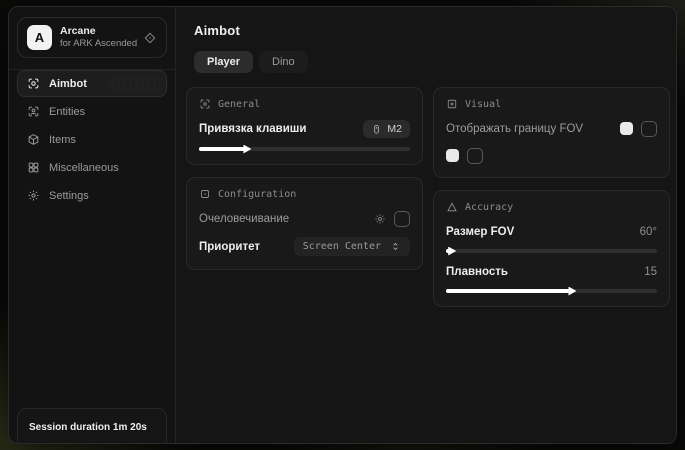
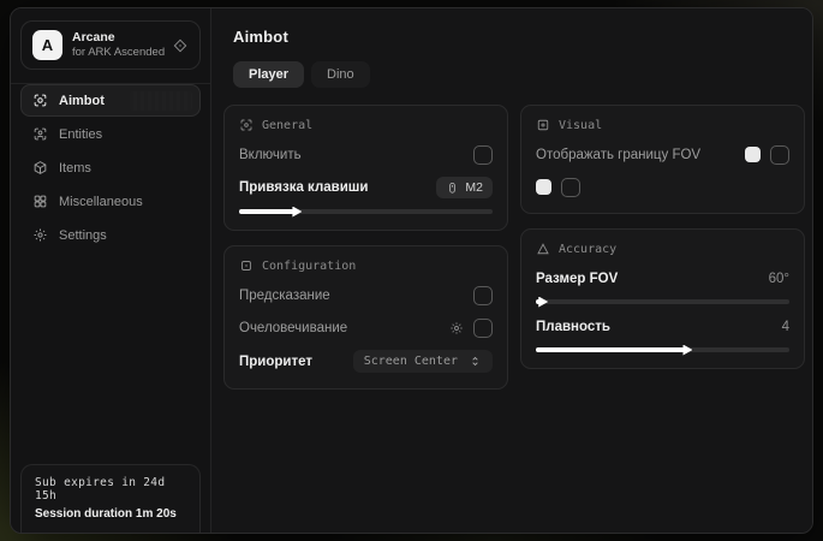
  A
  Arcane
  for ARK Ascended
  Aimbot
  Entities
  Items
  Miscellaneous
  Settings
+ Sub expires in 24d 15h
  Session duration 1m 20s
  Aimbot
  Player
  Dino
  General
+ Включить
  Привязка клавиши
  M2
  Configuration
+ Предсказание
  Очеловечивание
  Приоритет
  Screen Center
  Visual
  Отображать границу FOV
  Accuracy
  Размер FOV
  60°
  Плавность
- 15
+ 4
